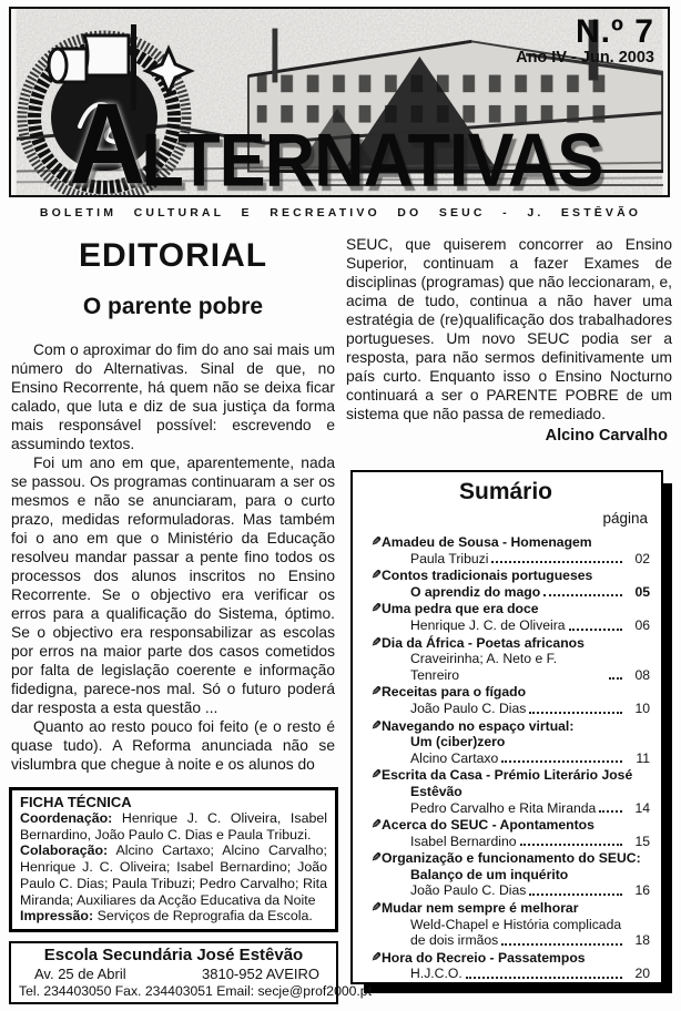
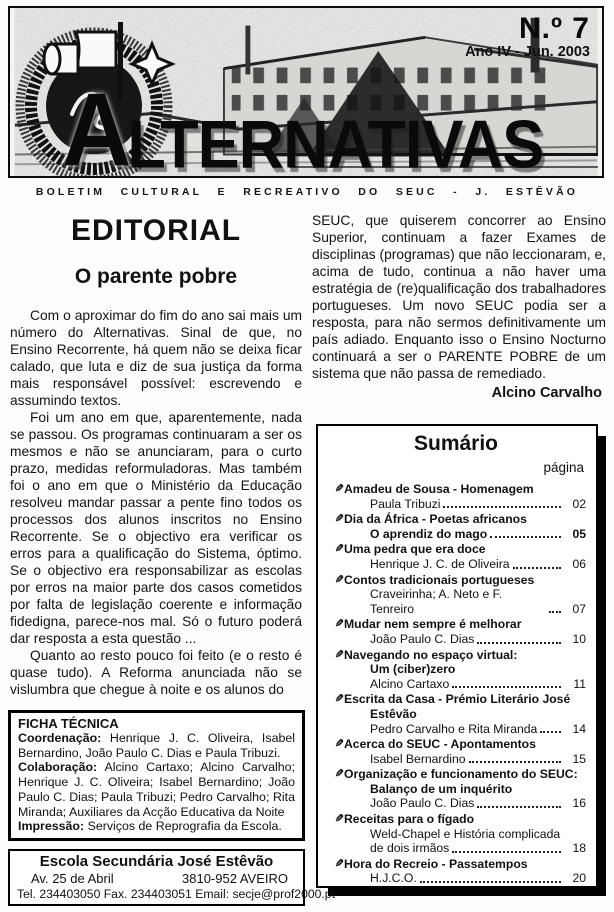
  A
  LTERNATIVAS
  N.º 7
  Ano IV - Jun. 2003
  BOLETIM CULTURAL E RECREATIVO DO SEUC - J. ESTÊVÃO
  EDITORIAL
  O parente pobre
  Com o aproximar do fim do ano sai mais um número do Alternativas. Sinal de que, no Ensino Recorrente, há quem não se deixa ficar calado, que luta e diz de sua justiça da forma mais responsável possível: escrevendo e assumindo textos.
  Foi um ano em que, aparentemente, nada se passou. Os programas continuaram a ser os mesmos e não se anunciaram, para o curto prazo, medidas reformuladoras. Mas também foi o ano em que o Ministério da Educação resolveu mandar passar a pente fino todos os processos dos alunos inscritos no Ensino Recorrente. Se o objectivo era verificar os erros para a qualificação do Sistema, óptimo. Se o objectivo era responsabilizar as escolas por erros na maior parte dos casos cometidos por falta de legislação coerente e informação fidedigna, parece-nos mal. Só o futuro poderá dar resposta a esta questão ...
  Quanto ao resto pouco foi feito (e o resto é quase tudo). A Reforma anunciada não se vislumbra que chegue à noite e os alunos do
- SEUC, que quiserem concorrer ao Ensino Superior, continuam a fazer Exames de disciplinas (programas) que não leccionaram, e, acima de tudo, continua a não haver uma estratégia de (re)qualificação dos trabalhadores portugueses. Um novo SEUC podia ser a resposta, para não sermos definitivamente um país curto. Enquanto isso o Ensino Nocturno continuará a ser o PARENTE POBRE de um sistema que não passa de remediado.
+ SEUC, que quiserem concorrer ao Ensino Superior, continuam a fazer Exames de disciplinas (programas) que não leccionaram, e, acima de tudo, continua a não haver uma estratégia de (re)qualificação dos trabalhadores portugueses. Um novo SEUC podia ser a resposta, para não sermos definitivamente um país adiado. Enquanto isso o Ensino Nocturno continuará a ser o PARENTE POBRE de um sistema que não passa de remediado.
  Alcino Carvalho
  Sumário
  página
  Amadeu de Sousa - Homenagem
  Paula Tribuzi
  02
- Contos tradicionais portugueses
+ Dia da África - Poetas africanos
  O aprendiz do mago
  05
  Uma pedra que era doce
  Henrique J. C. de Oliveira
  06
- Dia da África - Poetas africanos
+ Contos tradicionais portugueses
  Craveirinha; A. Neto e F. Tenreiro
- 08
+ 07
- Receitas para o fígado
+ Mudar nem sempre é melhorar
  João Paulo C. Dias
  10
  Navegando no espaço virtual:
  Um (ciber)zero
  Alcino Cartaxo
  11
  Escrita da Casa - Prémio Literário José
  Estêvão
  Pedro Carvalho e Rita Miranda
  14
  Acerca do SEUC - Apontamentos
  Isabel Bernardino
  15
  Organização e funcionamento do SEUC:
  Balanço de um inquérito
  João Paulo C. Dias
  16
- Mudar nem sempre é melhorar
+ Receitas para o fígado
  Weld-Chapel e História complicada
  de dois irmãos
  18
  Hora do Recreio - Passatempos
  H.J.C.O.
  20
  FICHA TÉCNICA
  Coordenação: Henrique J. C. Oliveira, Isabel Bernardino, João Paulo C. Dias e Paula Tribuzi.
  Colaboração: Alcino Cartaxo; Alcino Carvalho; Henrique J. C. Oliveira; Isabel Bernardino; João Paulo C. Dias; Paula Tribuzi; Pedro Carvalho; Rita Miranda; Auxiliares da Acção Educativa da Noite
  Impressão: Serviços de Reprografia da Escola.
  Escola Secundária José Estêvão
  Av. 25 de Abril
  3810-952 AVEIRO
  Tel. 234403050 Fax. 234403051 Email: secje@prof2000.pt
